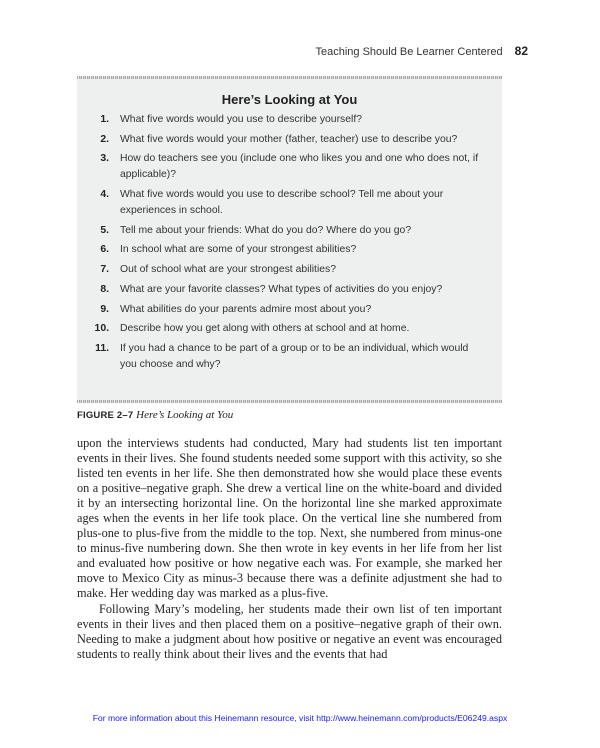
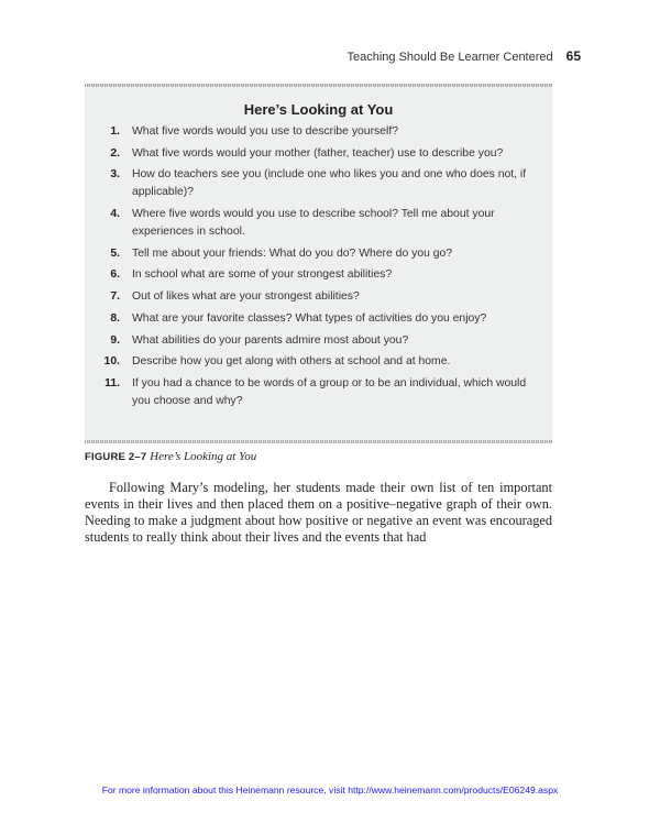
  Teaching Should Be Learner Centered
- 82
+ 65
  Here’s Looking at You
  1.
  What five words would you use to describe yourself?
  2.
  What five words would your mother (father, teacher) use to describe you?
  3.
  How do teachers see you (include one who likes you and one who does not, if applicable)?
  4.
- What five words would you use to describe school? Tell me about your experiences in school.
+ Where five words would you use to describe school? Tell me about your experiences in school.
  5.
  Tell me about your friends: What do you do? Where do you go?
  6.
  In school what are some of your strongest abilities?
  7.
- Out of school what are your strongest abilities?
+ Out of likes what are your strongest abilities?
  8.
  What are your favorite classes? What types of activities do you enjoy?
  9.
  What abilities do your parents admire most about you?
  10.
  Describe how you get along with others at school and at home.
  11.
- If you had a chance to be part of a group or to be an individual, which would you choose and why?
+ If you had a chance to be words of a group or to be an individual, which would you choose and why?
  FIGURE 2–7 Here’s Looking at You
- upon the interviews students had conducted, Mary had students list ten important events in their lives. She found students needed some support with this activity, so she listed ten events in her life. She then demonstrated how she would place these events on a positive–negative graph. She drew a vertical line on the white-board and divided it by an intersecting horizontal line. On the horizontal line she marked approximate ages when the events in her life took place. On the vertical line she numbered from plus-one to plus-five from the middle to the top. Next, she numbered from minus-one to minus-five numbering down. She then wrote in key events in her life from her list and evaluated how positive or how negative each was. For example, she marked her move to Mexico City as minus-3 because there was a definite adjustment she had to make. Her wedding day was marked as a plus-five.
  Following Mary’s modeling, her students made their own list of ten important events in their lives and then placed them on a positive–negative graph of their own. Needing to make a judgment about how positive or negative an event was encouraged students to really think about their lives and the events that had
  For more information about this Heinemann resource, visit http://www.heinemann.com/products/E06249.aspx
